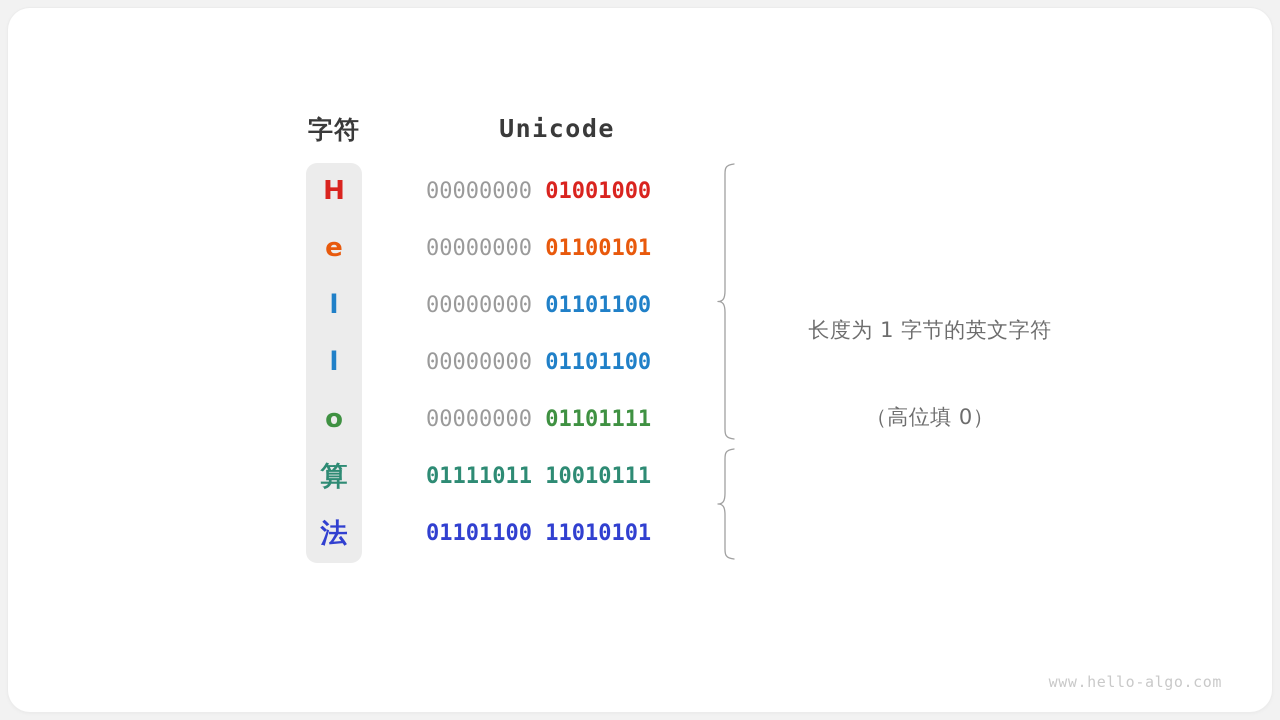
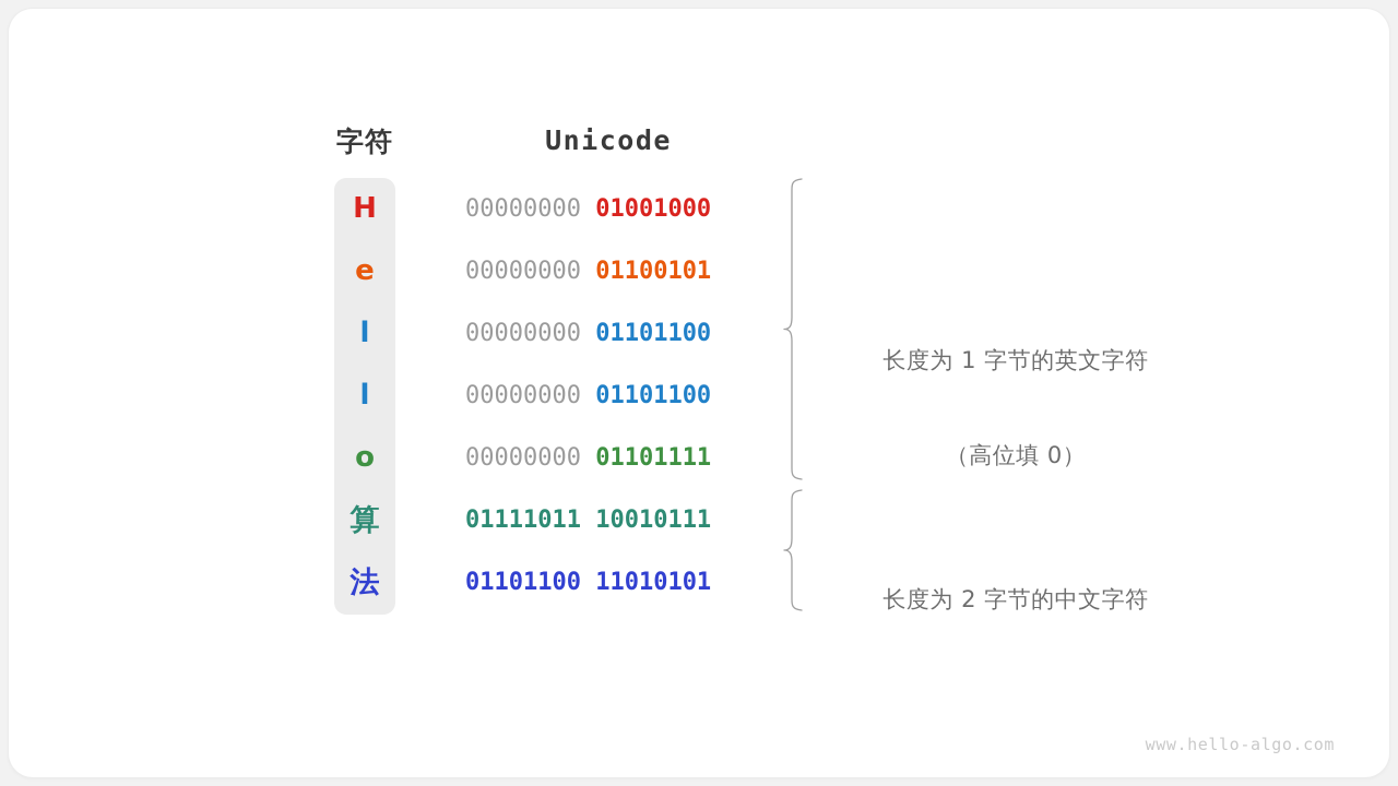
  字符
  Unicode
  H
  00000000 01001000
  e
  00000000 01100101
  l
  00000000 01101100
  l
  00000000 01101100
  o
  00000000 01101111
  算
  01111011 10010111
  法
  01101100 11010101
  长度为 1 字节的英文字符
  （高位填 0）
+ 长度为 2 字节的中文字符
  www.hello-algo.com
